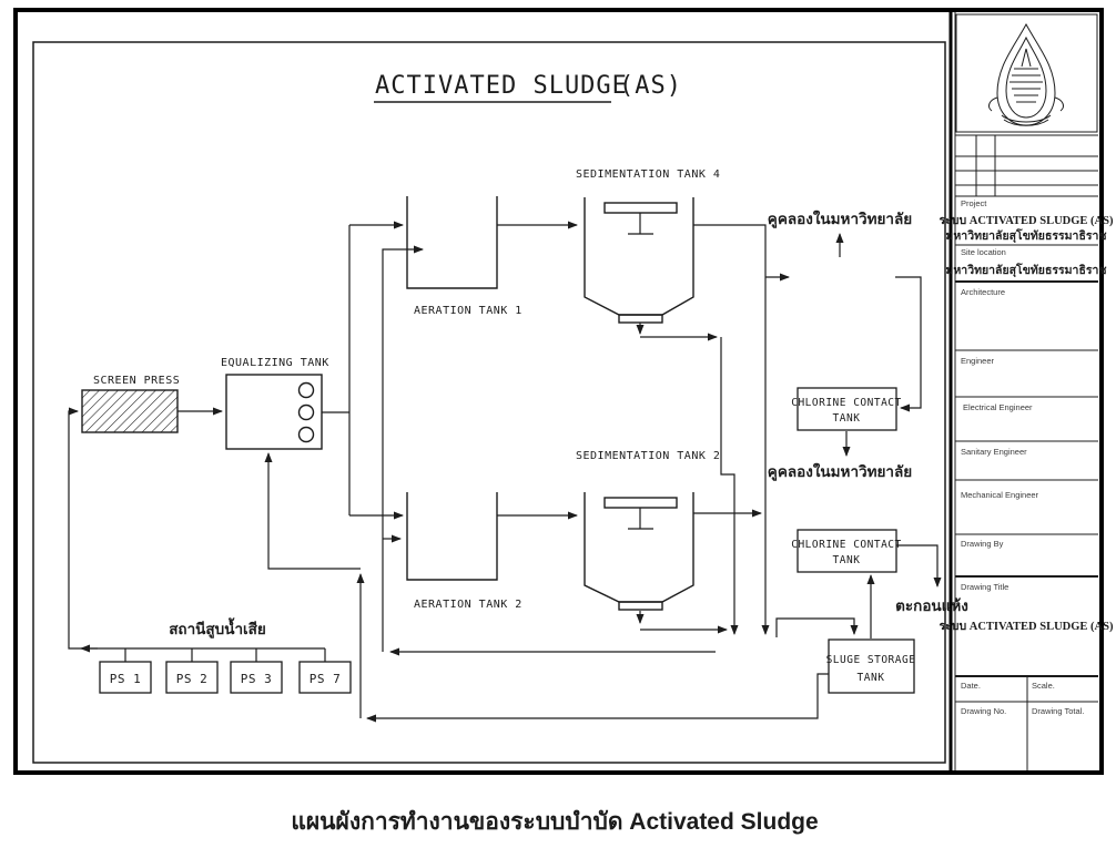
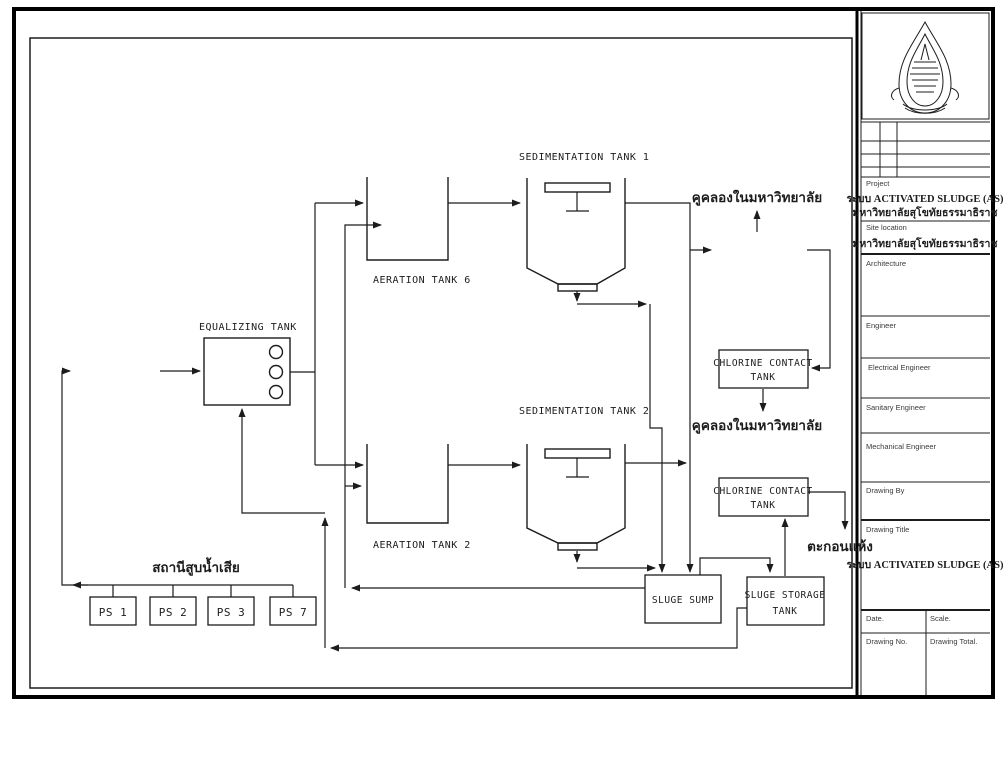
- ACTIVATED SLUDGE
- (AS)
- SCREEN PRESS
  EQUALIZING TANK
- AERATION TANK 1
+ AERATION TANK 6
  AERATION TANK 2
- SEDIMENTATION TANK 4
+ SEDIMENTATION TANK 1
  SEDIMENTATION TANK 2
  CHLORINE CONTACT
  TANK
  CHLORINE CONTACT
  TANK
+ SLUGE SUMP
  SLUGE STORAGE
  TANK
  สถานีสูบน้ำเสีย
  PS 1
  PS 2
  PS 3
  PS 7
  คูคลองในมหาวิทยาลัย
  คูคลองในมหาวิทยาลัย
  ตะกอนแห้ง
  Project
  ระบบ ACTIVATED SLUDGE (AS)
  มหาวิทยาลัยสุโขทัยธรรมาธิราช
  Site location
  มหาวิทยาลัยสุโขทัยธรรมาธิราช
  Architecture
  Engineer
  Electrical Engineer
  Sanitary Engineer
  Mechanical Engineer
  Drawing By
  Drawing Title
  ระบบ ACTIVATED SLUDGE (AS)
  Date.
  Scale.
  Drawing No.
  Drawing Total.
- แผนผังการทำงานของระบบบำบัด Activated Sludge
